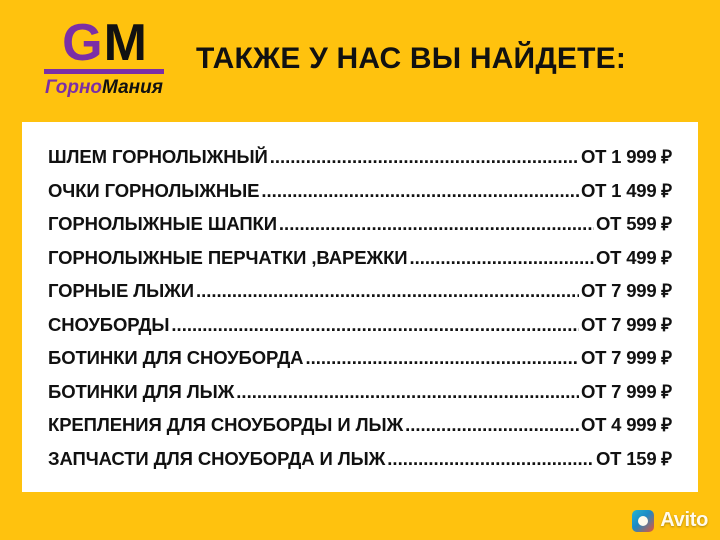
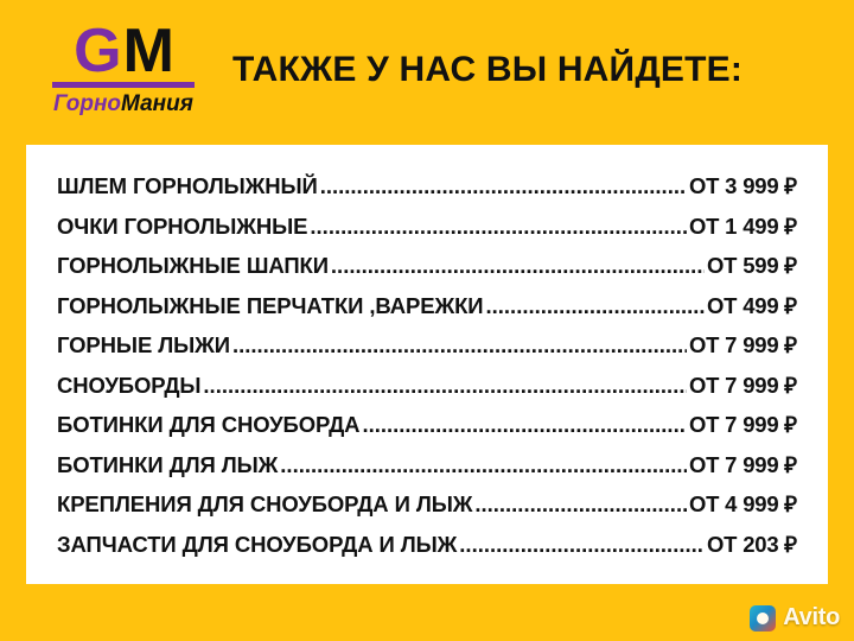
  G
  M
  ГорноМания
  ТАКЖЕ У НАС ВЫ НАЙДЕТЕ:
  ШЛЕМ ГОРНОЛЫЖНЫЙ
- ОТ 1 999 ₽
+ ОТ 3 999 ₽
  ОЧКИ ГОРНОЛЫЖНЫЕ
  ОТ 1 499 ₽
  ГОРНОЛЫЖНЫЕ ШАПКИ
  ОТ 599 ₽
  ГОРНОЛЫЖНЫЕ ПЕРЧАТКИ ,ВАРЕЖКИ
  ОТ 499 ₽
  ГОРНЫЕ ЛЫЖИ
  ...........................................................................
  ОТ 7 999 ₽
  СНОУБОРДЫ
  ...............................................................................
  ОТ 7 999 ₽
  БОТИНКИ ДЛЯ СНОУБОРДА
  ОТ 7 999 ₽
  БОТИНКИ ДЛЯ ЛЫЖ
  ОТ 7 999 ₽
- КРЕПЛЕНИЯ ДЛЯ СНОУБОРДЫ И ЛЫЖ
+ КРЕПЛЕНИЯ ДЛЯ СНОУБОРДА И ЛЫЖ
  ОТ 4 999 ₽
  ЗАПЧАСТИ ДЛЯ СНОУБОРДА И ЛЫЖ
- ОТ 159 ₽
+ ОТ 203 ₽
  Avito
